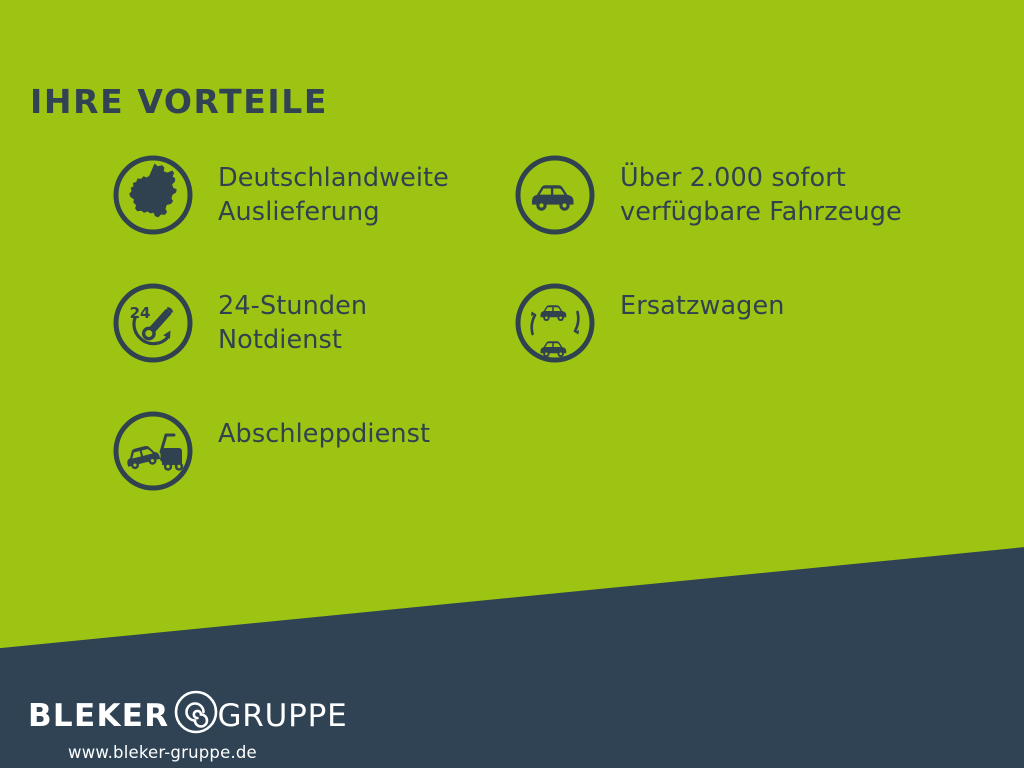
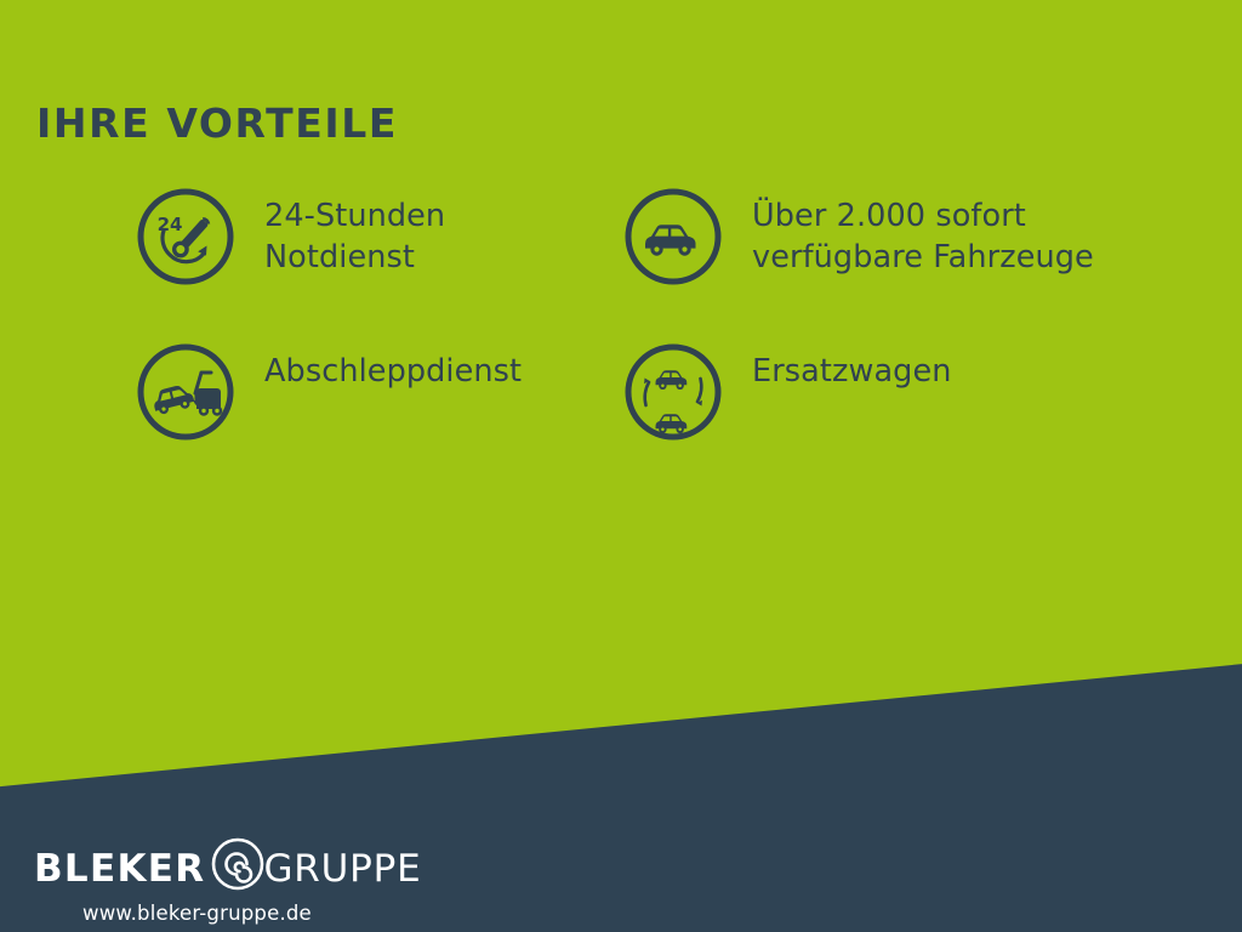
  IHRE VORTEILE
- Deutschlandweite
- Auslieferung
  24
  24-Stunden
  Notdienst
  Abschleppdienst
  Über 2.000 sofort
  verfügbare Fahrzeuge
  Ersatzwagen
  BLEKER
  GRUPPE
  www.bleker-gruppe.de
